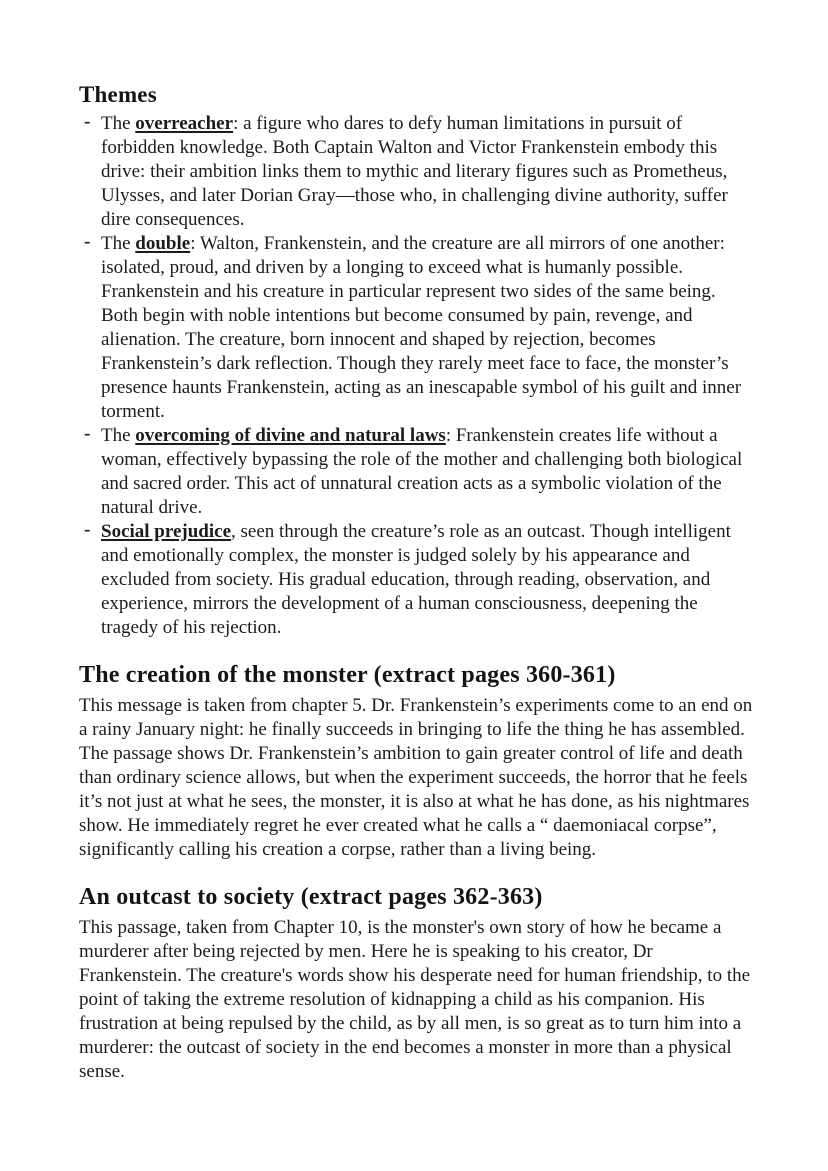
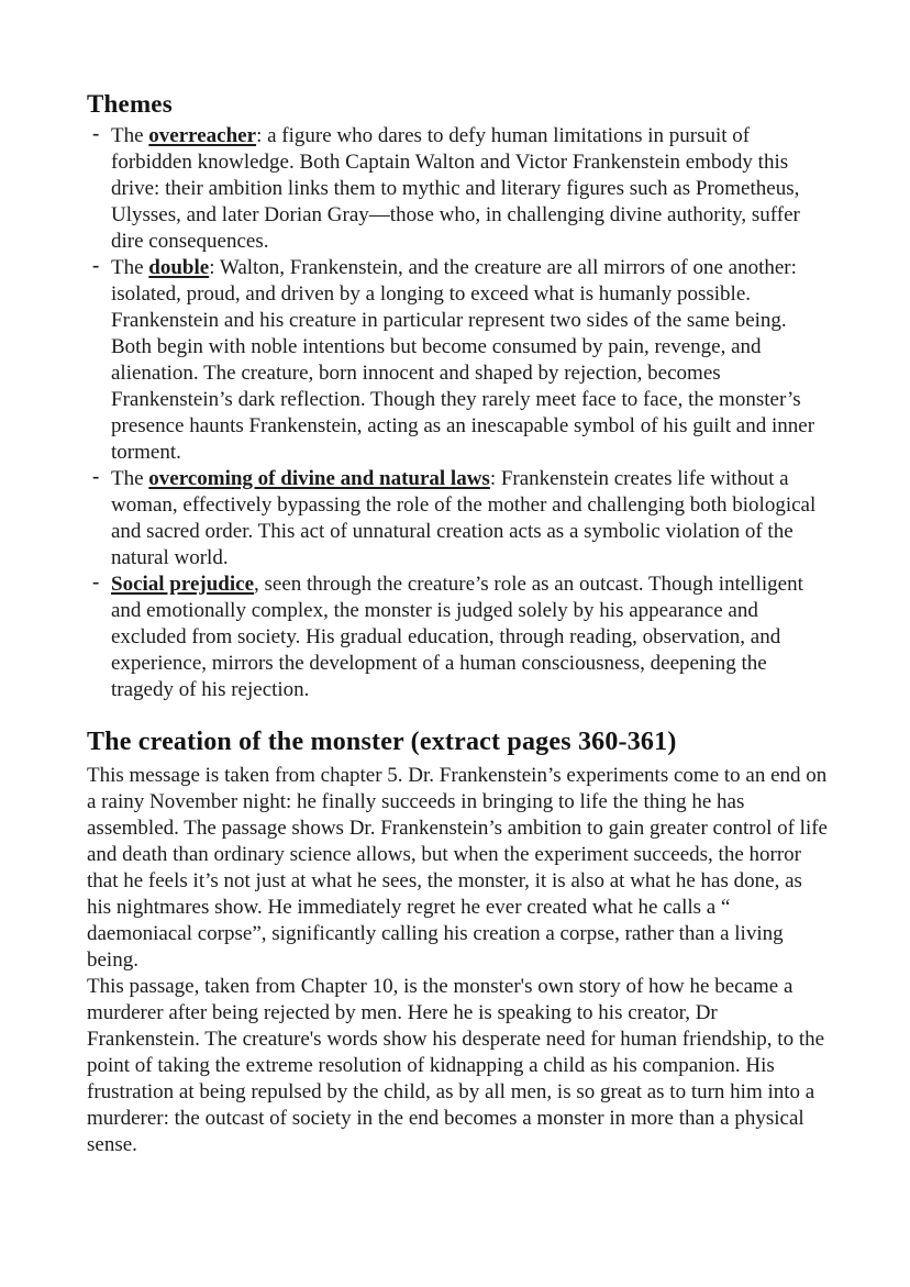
  Themes
  -
  The overreacher: a figure who dares to defy human limitations in pursuit of forbidden knowledge. Both Captain Walton and Victor Frankenstein embody this drive: their ambition links them to mythic and literary figures such as Prometheus, Ulysses, and later Dorian Gray—those who, in challenging divine authority, suffer dire consequences.
  -
  The double: Walton, Frankenstein, and the creature are all mirrors of one another: isolated, proud, and driven by a longing to exceed what is humanly possible. Frankenstein and his creature in particular represent two sides of the same being. Both begin with noble intentions but become consumed by pain, revenge, and alienation. The creature, born innocent and shaped by rejection, becomes Frankenstein’s dark reflection. Though they rarely meet face to face, the monster’s presence haunts Frankenstein, acting as an inescapable symbol of his guilt and inner torment.
  -
- The overcoming of divine and natural laws: Frankenstein creates life without a woman, effectively bypassing the role of the mother and challenging both biological and sacred order. This act of unnatural creation acts as a symbolic violation of the natural drive.
+ The overcoming of divine and natural laws: Frankenstein creates life without a woman, effectively bypassing the role of the mother and challenging both biological and sacred order. This act of unnatural creation acts as a symbolic violation of the natural world.
  -
  Social prejudice, seen through the creature’s role as an outcast. Though intelligent and emotionally complex, the monster is judged solely by his appearance and excluded from society. His gradual education, through reading, observation, and experience, mirrors the development of a human consciousness, deepening the tragedy of his rejection.
  The creation of the monster (extract pages 360-361)
- This message is taken from chapter 5. Dr. Frankenstein’s experiments come to an end on a rainy January night: he finally succeeds in bringing to life the thing he has assembled. The passage shows Dr. Frankenstein’s ambition to gain greater control of life and death than ordinary science allows, but when the experiment succeeds, the horror that he feels it’s not just at what he sees, the monster, it is also at what he has done, as his nightmares show. He immediately regret he ever created what he calls a “ daemoniacal corpse”, significantly calling his creation a corpse, rather than a living being.
+ This message is taken from chapter 5. Dr. Frankenstein’s experiments come to an end on a rainy November night: he finally succeeds in bringing to life the thing he has assembled. The passage shows Dr. Frankenstein’s ambition to gain greater control of life and death than ordinary science allows, but when the experiment succeeds, the horror that he feels it’s not just at what he sees, the monster, it is also at what he has done, as his nightmares show. He immediately regret he ever created what he calls a “ daemoniacal corpse”, significantly calling his creation a corpse, rather than a living being.
- An outcast to society (extract pages 362-363)
  This passage, taken from Chapter 10, is the monster's own story of how he became a murderer after being rejected by men. Here he is speaking to his creator, Dr Frankenstein. The creature's words show his desperate need for human friendship, to the point of taking the extreme resolution of kidnapping a child as his companion. His frustration at being repulsed by the child, as by all men, is so great as to turn him into a murderer: the outcast of society in the end becomes a monster in more than a physical sense.
